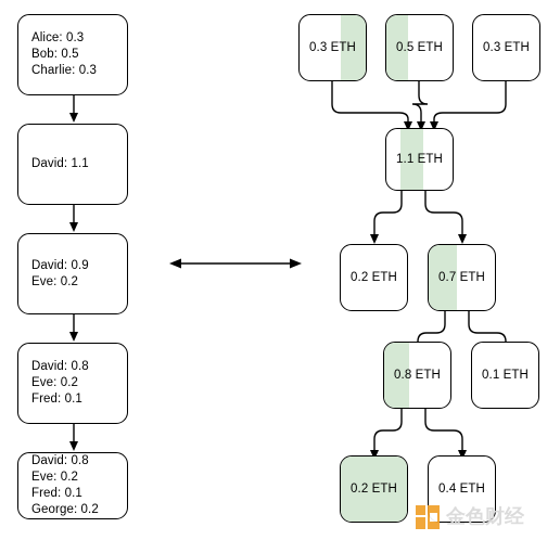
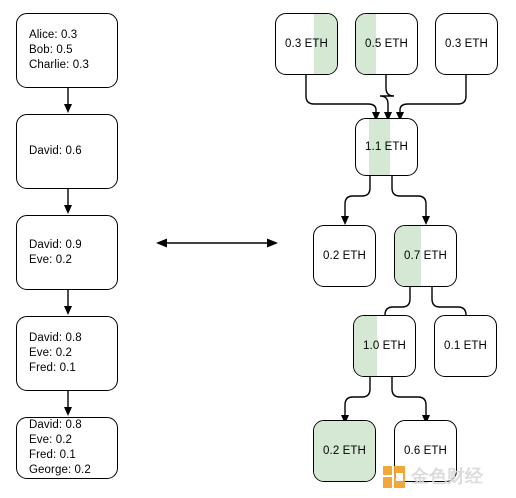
  Alice: 0.3
  Bob: 0.5
  Charlie: 0.3
- David: 1.1
+ David: 0.6
  David: 0.9
  Eve: 0.2
  David: 0.8
  Eve: 0.2
  Fred: 0.1
  David: 0.8
  Eve: 0.2
  Fred: 0.1
  George: 0.2
  0.3 ETH
  0.5 ETH
  0.3 ETH
  1.1 ETH
  0.2 ETH
  0.7 ETH
- 0.8 ETH
+ 1.0 ETH
  0.1 ETH
  0.2 ETH
- 0.4 ETH
+ 0.6 ETH
  金色财经
